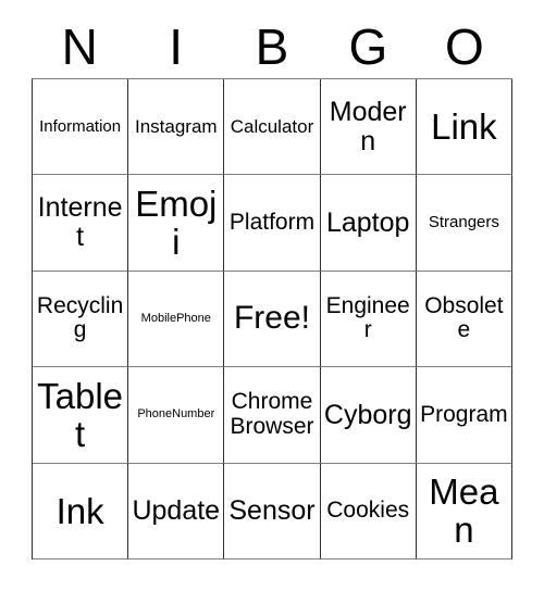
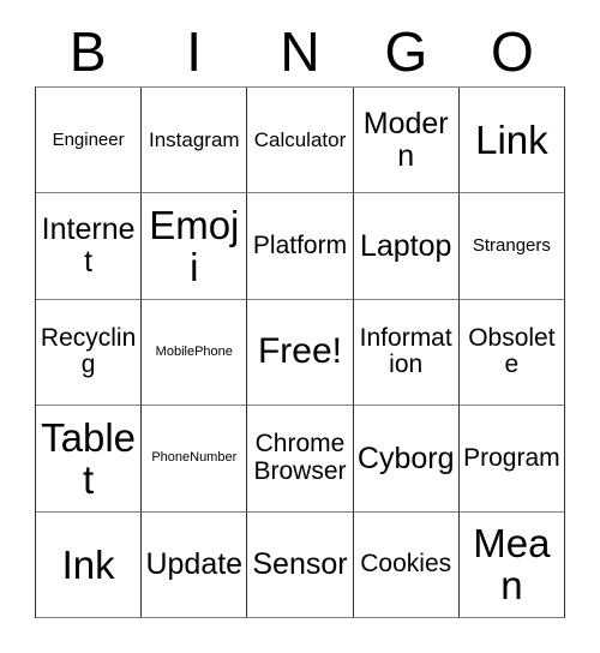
- N
+ B
  I
- B
+ N
  G
  O
- Information
+ Engineer
  Instagram
  Calculator
  Modern
  Link
  Internet
  Emoji
  Platform
  Laptop
  Strangers
  Recycling
  MobilePhone
  Free!
- Engineer
+ Information
  Obsolete
  Tablet
  PhoneNumber
  Chrome Browser
  Cyborg
  Program
  Ink
  Update
  Sensor
  Cookies
  Mean
